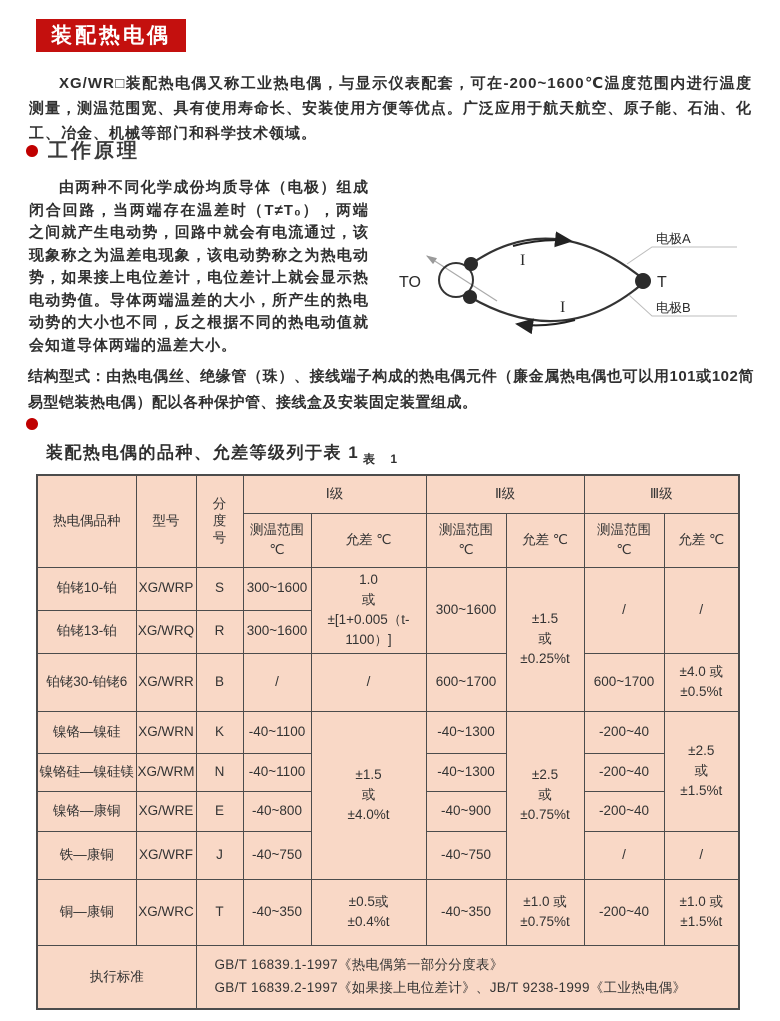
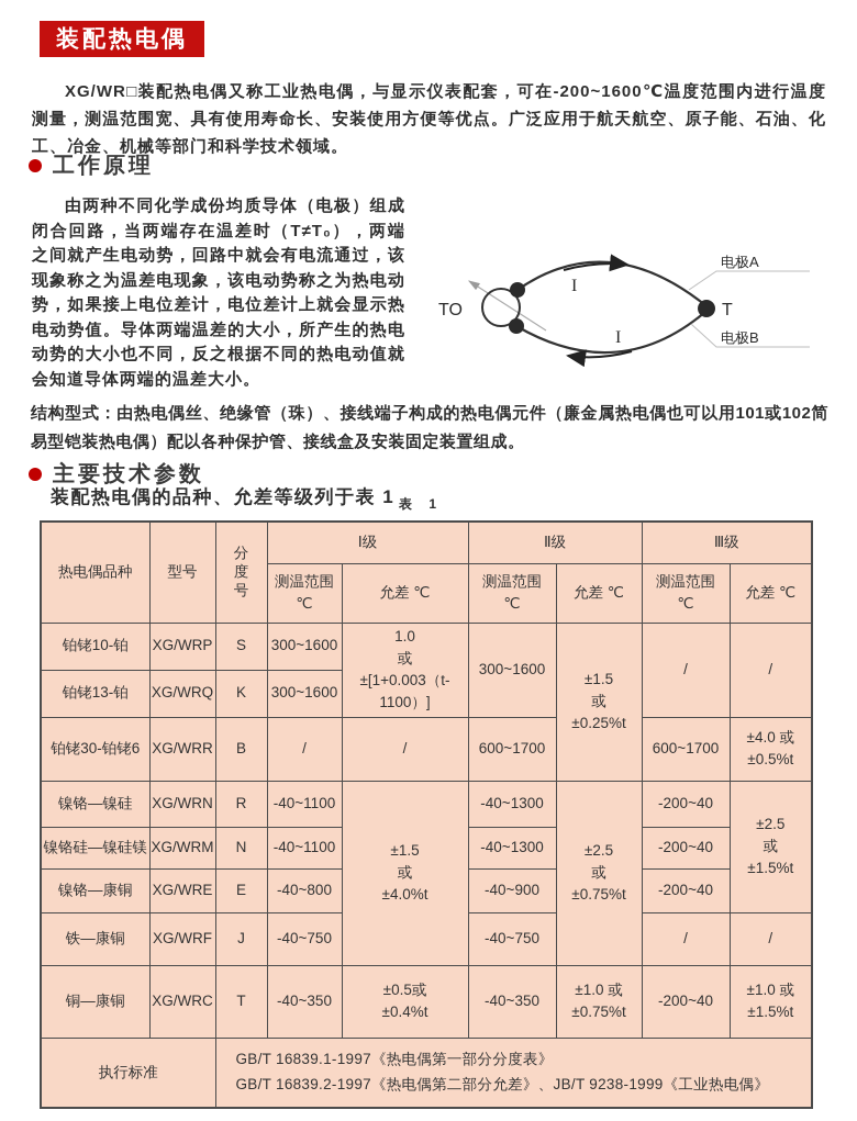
  装配热电偶
  XG/WR□装配热电偶又称工业热电偶，与显示仪表配套，可在-200~1600℃温度范围内进行温度测量，测温范围宽、具有使用寿命长、安装使用方便等优点。广泛应用于航天航空、原子能、石油、化工、冶金、机械等部门和科学技术领域。
  工作原理
  由两种不同化学成份均质导体（电极）组成闭合回路，当两端存在温差时（T≠T₀），两端之间就产生电动势，回路中就会有电流通过，该现象称之为温差电现象，该电动势称之为热电动势，如果接上电位差计，电位差计上就会显示热电动势值。导体两端温差的大小，所产生的热电动势的大小也不同，反之根据不同的热电动值就会知道导体两端的温差大小。
  TO
  T
  I
  I
  电极A
  电极B
  结构型式：由热电偶丝、绝缘管（珠）、接线端子构成的热电偶元件（廉金属热电偶也可以用101或102简易型铠装热电偶）配以各种保护管、接线盒及安装固定装置组成。
+ 主要技术参数
  装配热电偶的品种、允差等级列于表 1
  表 1
  热电偶品种	型号	分 度 号	Ⅰ级	Ⅱ级	Ⅲ级
  测温范围 ℃	允差 ℃	测温范围 ℃	允差 ℃	测温范围 ℃	允差 ℃
- 铂铑10-铂	XG/WRP	S	300~1600	1.0 或 ±[1+0.005（t-1100）]	300~1600	±1.5 或 ±0.25%t	/	/
+ 铂铑10-铂	XG/WRP	S	300~1600	1.0 或 ±[1+0.003（t-1100）]	300~1600	±1.5 或 ±0.25%t	/	/
- 铂铑13-铂	XG/WRQ	R	300~1600
+ 铂铑13-铂	XG/WRQ	K	300~1600
  铂铑30-铂铑6	XG/WRR	B	/	/	600~1700	600~1700	±4.0 或 ±0.5%t
- 镍铬—镍硅	XG/WRN	K	-40~1100	±1.5 或 ±4.0%t	-40~1300	±2.5 或 ±0.75%t	-200~40	±2.5 或 ±1.5%t
+ 镍铬—镍硅	XG/WRN	R	-40~1100	±1.5 或 ±4.0%t	-40~1300	±2.5 或 ±0.75%t	-200~40	±2.5 或 ±1.5%t
  镍铬硅—镍硅镁	XG/WRM	N	-40~1100	-40~1300	-200~40
  镍铬—康铜	XG/WRE	E	-40~800	-40~900	-200~40
  铁—康铜	XG/WRF	J	-40~750	-40~750	/	/
  铜—康铜	XG/WRC	T	-40~350	±0.5或 ±0.4%t	-40~350	±1.0 或 ±0.75%t	-200~40	±1.0 或 ±1.5%t
- 执行标准	GB/T 16839.1-1997《热电偶第一部分分度表》 GB/T 16839.2-1997《如果接上电位差计》、JB/T 9238-1999《工业热电偶》
+ 执行标准	GB/T 16839.1-1997《热电偶第一部分分度表》 GB/T 16839.2-1997《热电偶第二部分允差》、JB/T 9238-1999《工业热电偶》
